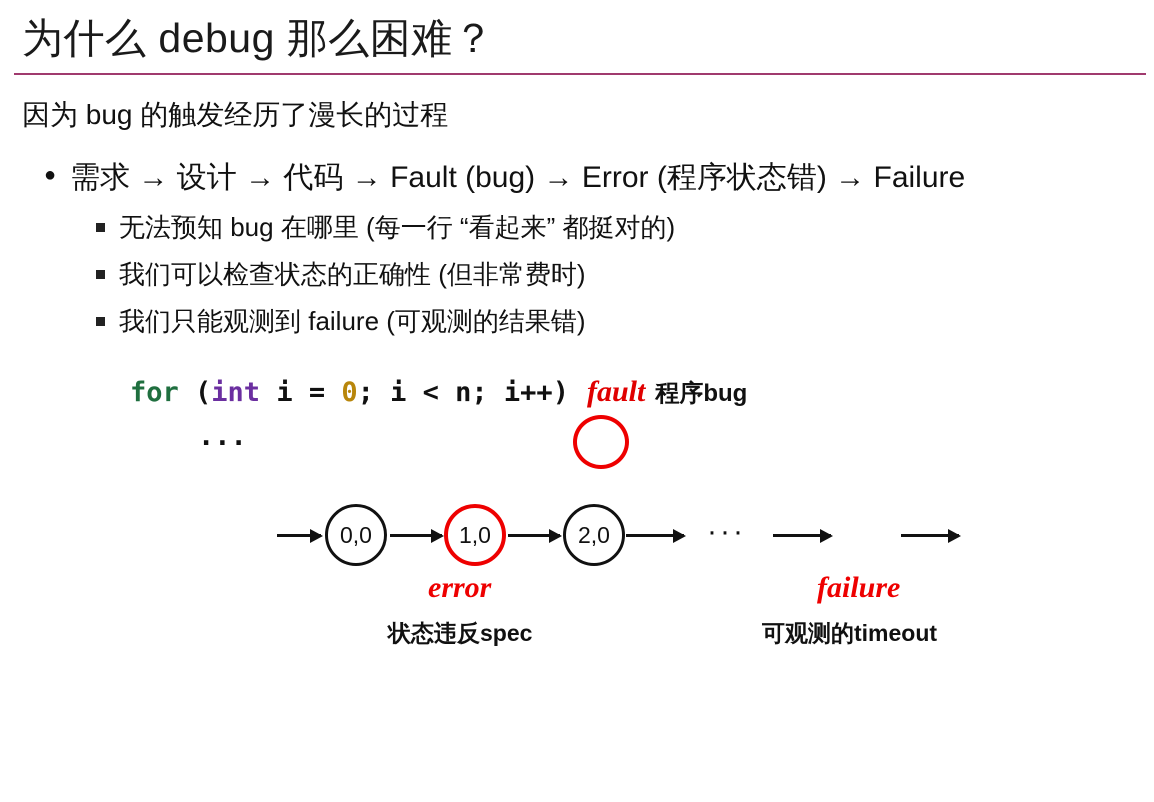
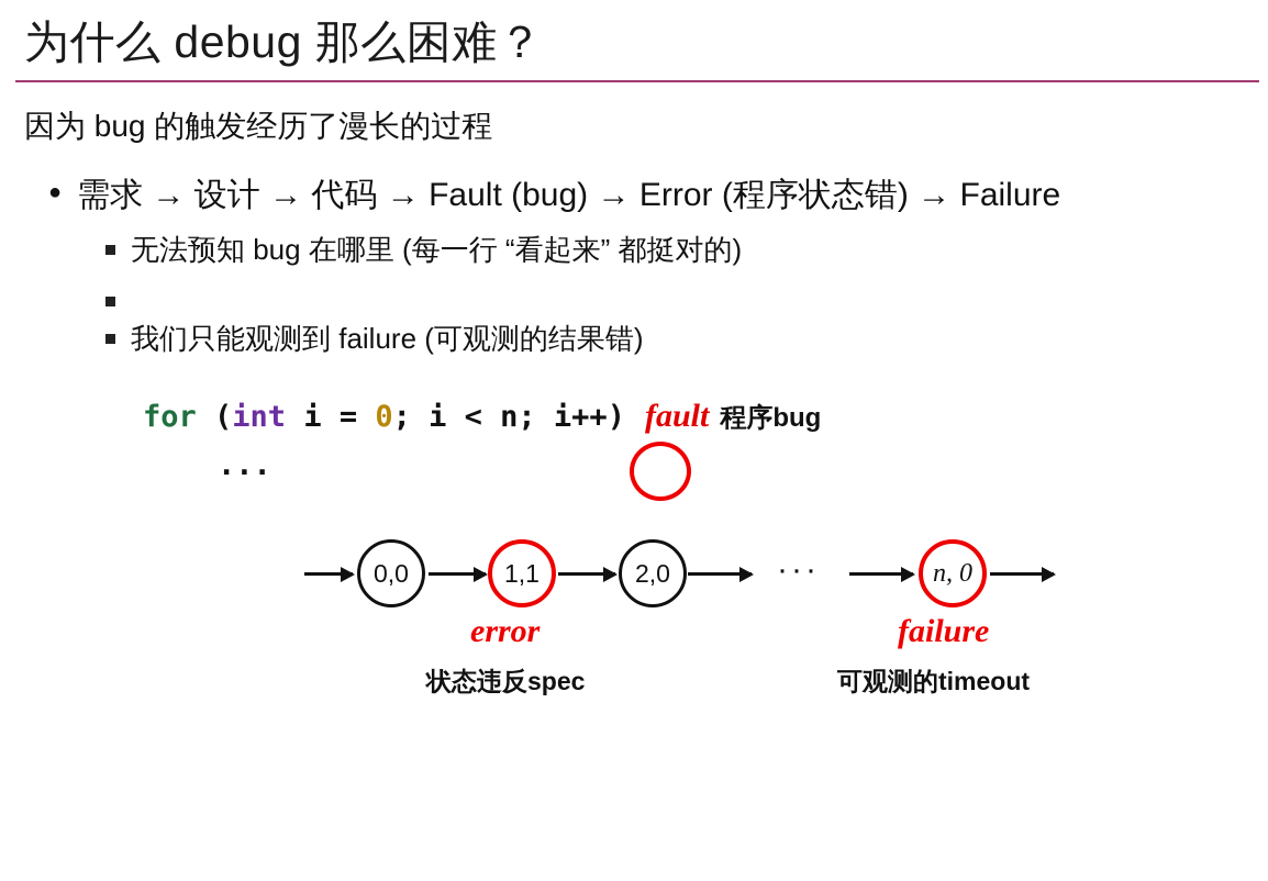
  为什么 debug 那么困难？
  因为 bug 的触发经历了漫长的过程
  ●
  需求 → 设计 → 代码 → Fault (bug) → Error (程序状态错) → Failure
  无法预知 bug 在哪里 (每一行 “看起来” 都挺对的)
- 我们可以检查状态的正确性 (但非常费时)
  我们只能观测到 failure (可观测的结果错)
  for (int i = 0; i < n; i++) fault 程序bug
  ...
  0,0
- 1,0
+ 1,1
  2,0
+ n, 0
  ···
  error
  状态违反spec
  failure
  可观测的timeout
